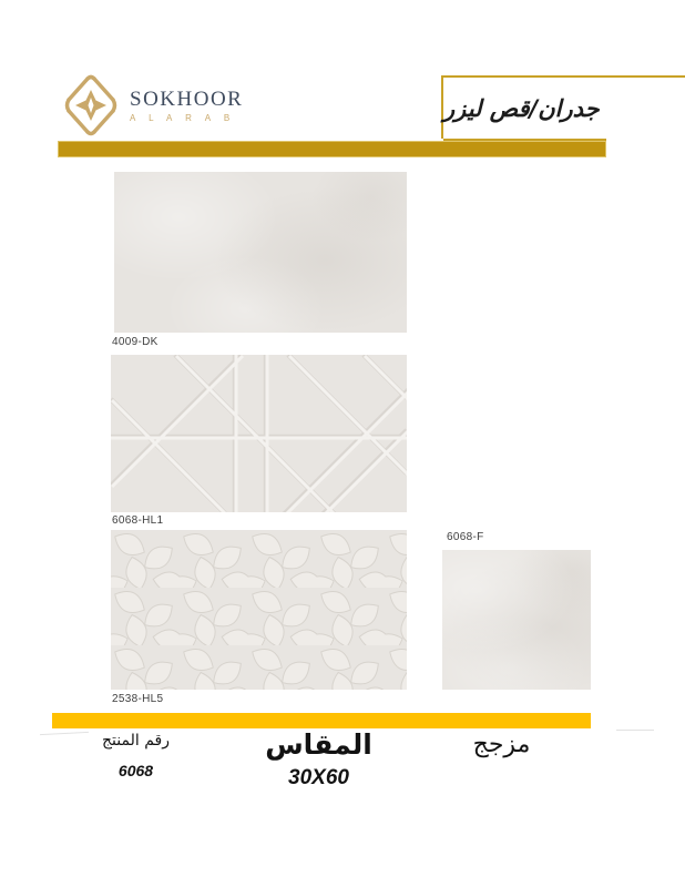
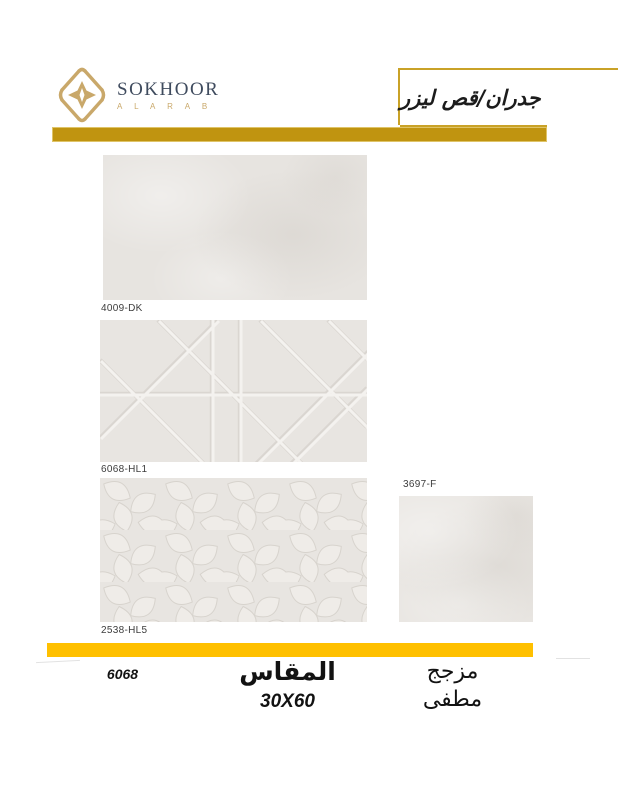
  SOKHOOR
  A L A R A B
  جدران/قص ليزر
  4009-DK
  6068-HL1
  2538-HL5
- 6068-F
+ 3697-F
- رقم المنتج
  6068
  المقاس
  30X60
  مزجج
+ مطفى
